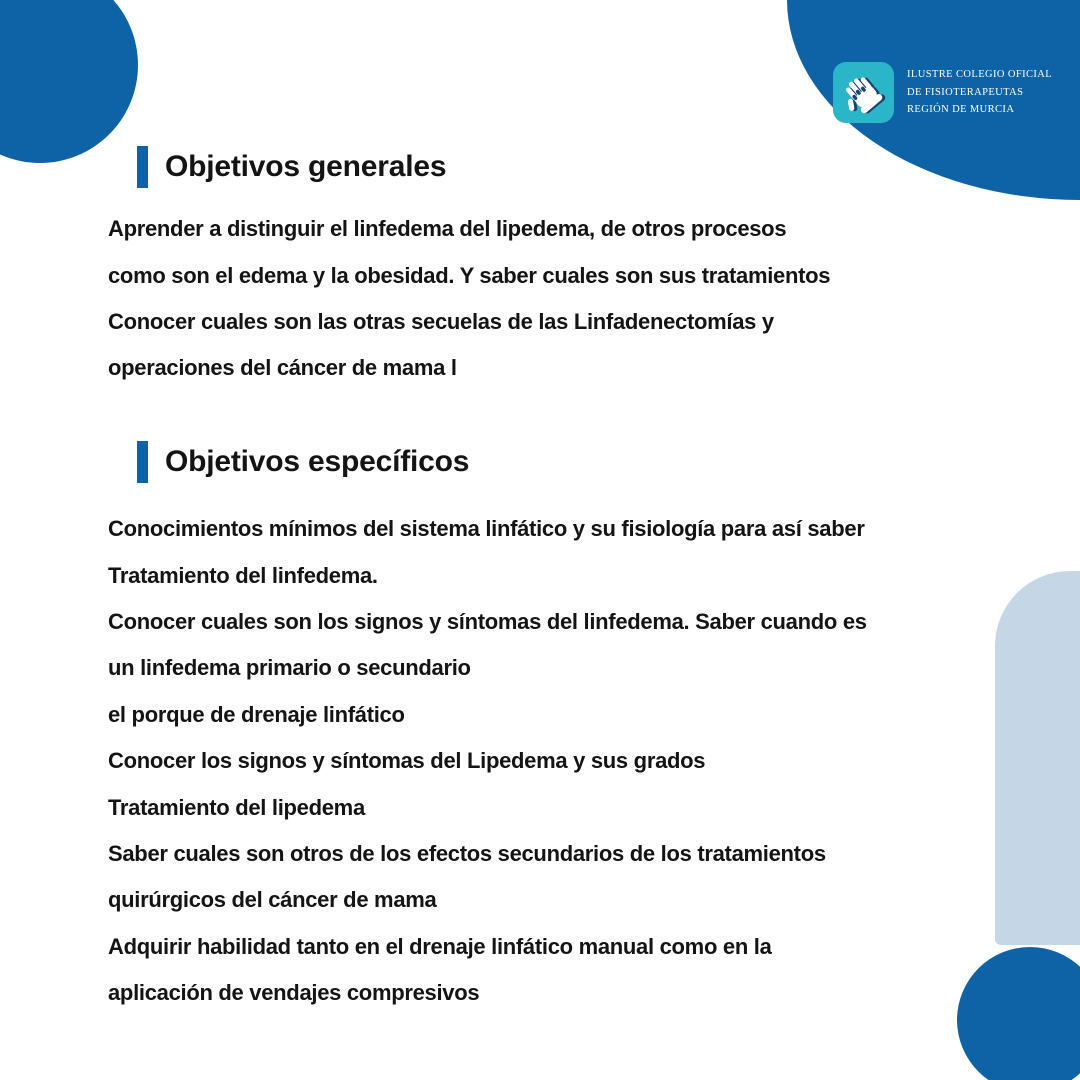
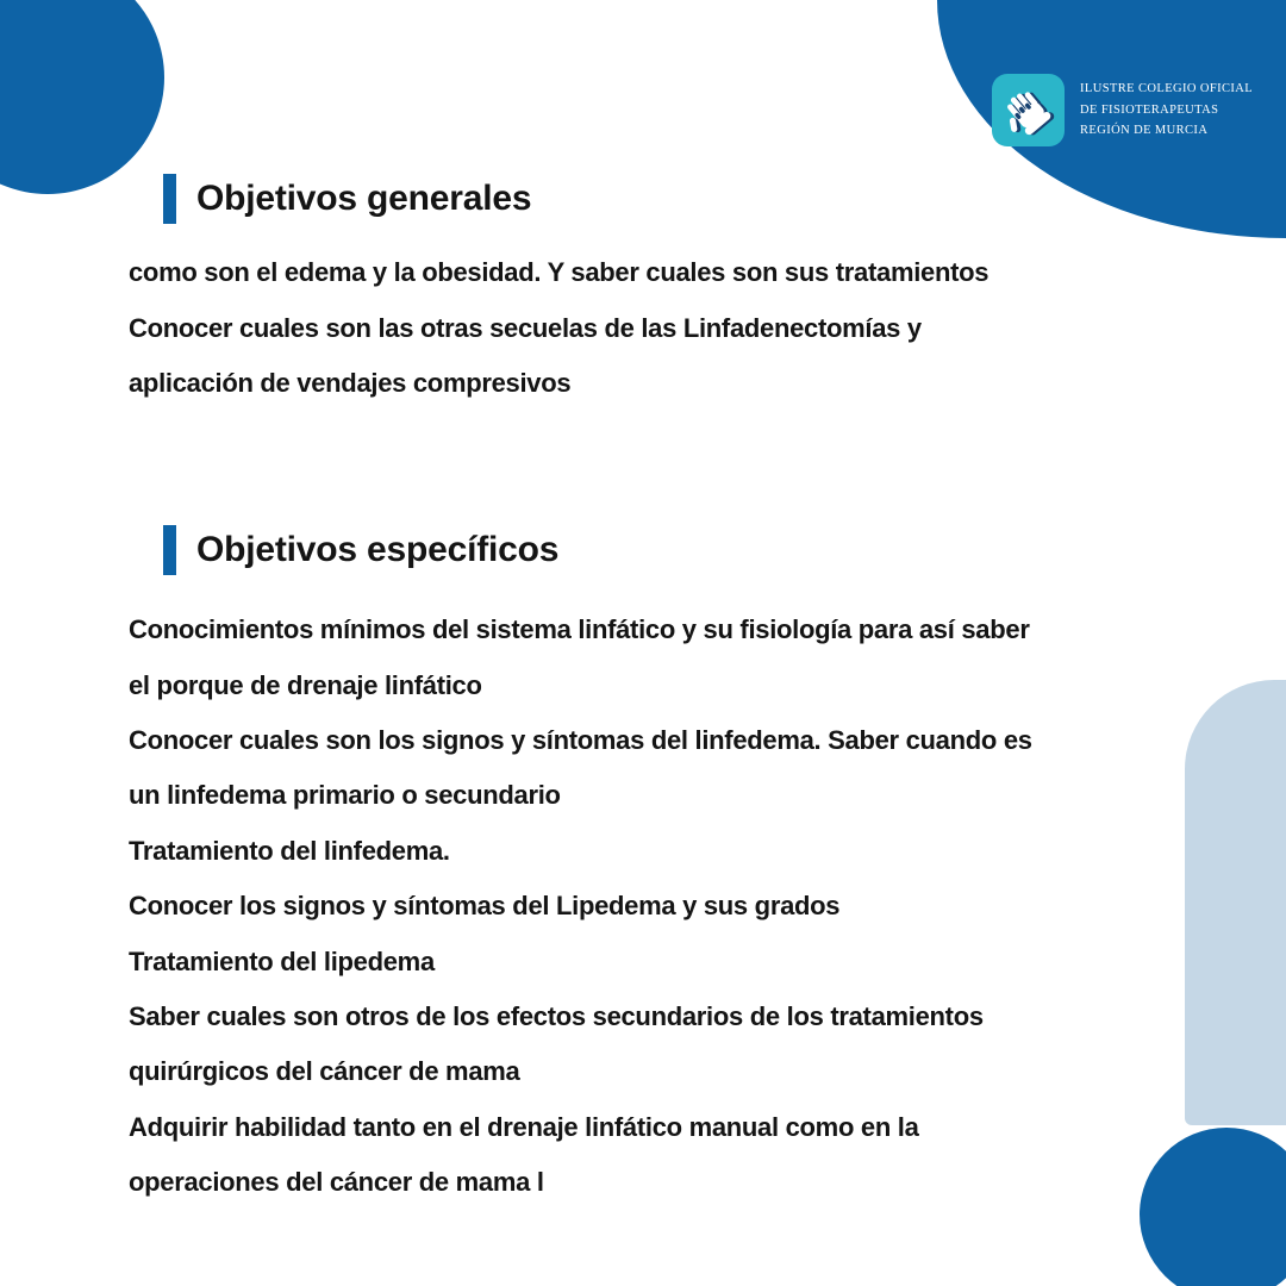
  ILUSTRE COLEGIO OFICIAL
  DE FISIOTERAPEUTAS
  REGIÓN DE MURCIA
  Objetivos generales
- Aprender a distinguir el linfedema del lipedema, de otros procesos
  como son el edema y la obesidad. Y saber cuales son sus tratamientos
  Conocer cuales son las otras secuelas de las Linfadenectomías y
- operaciones del cáncer de mama l
+ aplicación de vendajes compresivos
  Objetivos específicos
  Conocimientos mínimos del sistema linfático y su fisiología para así saber
- Tratamiento del linfedema.
+ el porque de drenaje linfático
  Conocer cuales son los signos y síntomas del linfedema. Saber cuando es
  un linfedema primario o secundario
- el porque de drenaje linfático
+ Tratamiento del linfedema.
  Conocer los signos y síntomas del Lipedema y sus grados
  Tratamiento del lipedema
  Saber cuales son otros de los efectos secundarios de los tratamientos
  quirúrgicos del cáncer de mama
  Adquirir habilidad tanto en el drenaje linfático manual como en la
- aplicación de vendajes compresivos
+ operaciones del cáncer de mama l
